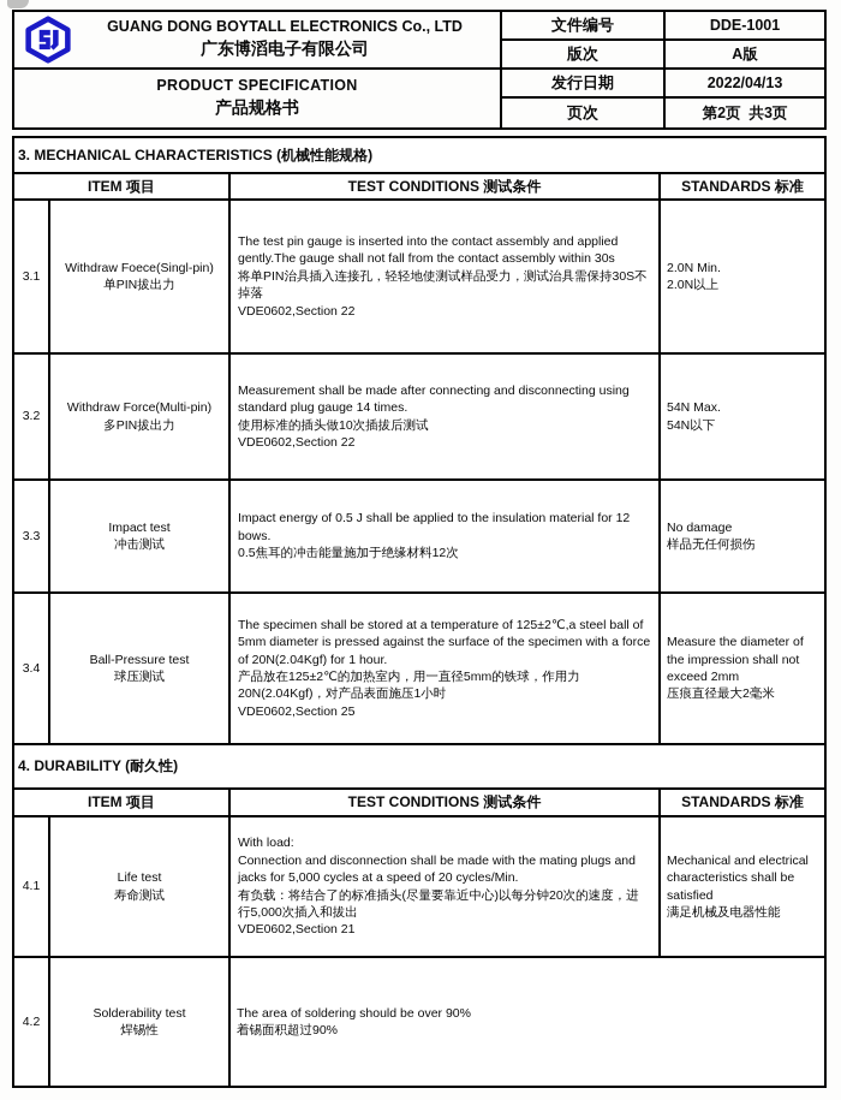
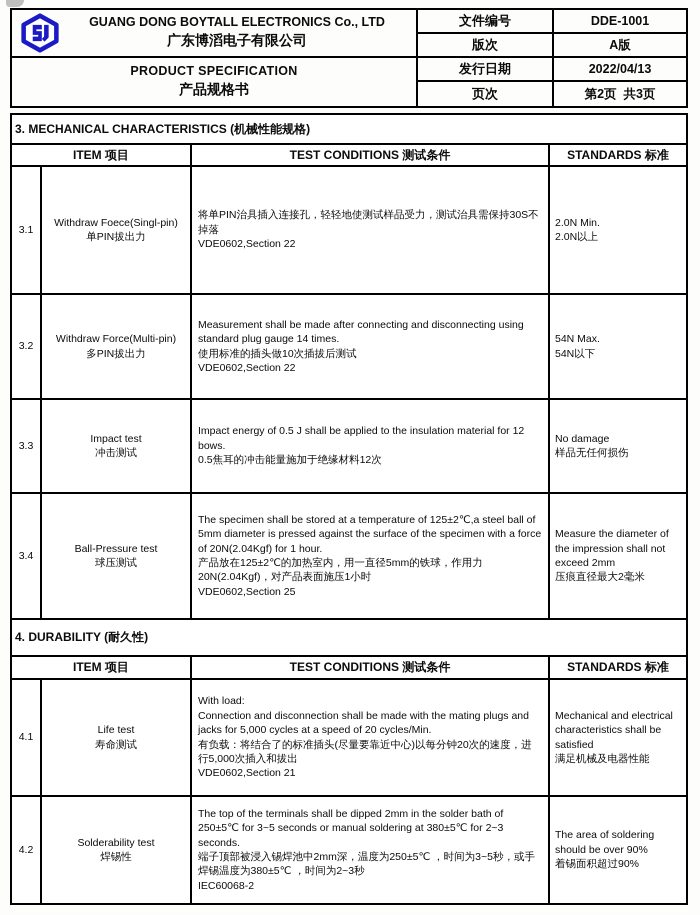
  GUANG DONG BOYTALL ELECTRONICS Co., LTD
  广东博滔电子有限公司
  PRODUCT SPECIFICATION
  产品规格书
  文件编号
  DDE-1001
  版次
  A版
  发行日期
  2022/04/13
  页次
  第2页 共3页
  3. MECHANICAL CHARACTERISTICS (机械性能规格)
  ITEM 项目
  TEST CONDITIONS 测试条件
  STANDARDS 标准
  3.1
  Withdraw Foece(Singl-pin)
  单PIN拔出力
- The test pin gauge is inserted into the contact assembly and applied gently.The gauge shall not fall from the contact assembly within 30s
  将单PIN治具插入连接孔，轻轻地使测试样品受力，测试治具需保持30S不掉落
  VDE0602,Section 22
  2.0N Min.
  2.0N以上
  3.2
  Withdraw Force(Multi-pin)
  多PIN拔出力
  Measurement shall be made after connecting and disconnecting using standard plug gauge 14 times.
  使用标准的插头做10次插拔后测试
  VDE0602,Section 22
  54N Max.
  54N以下
  3.3
  Impact test
  冲击测试
  Impact energy of 0.5 J shall be applied to the insulation material for 12 bows.
  0.5焦耳的冲击能量施加于绝缘材料12次
  No damage
  样品无任何损伤
  3.4
  Ball-Pressure test
  球压测试
  The specimen shall be stored at a temperature of 125±2℃,a steel ball of 5mm diameter is pressed against the surface of the specimen with a force of 20N(2.04Kgf) for 1 hour.
  产品放在125±2℃的加热室内，用一直径5mm的铁球，作用力20N(2.04Kgf)，对产品表面施压1小时
  VDE0602,Section 25
  Measure the diameter of the impression shall not exceed 2mm
  压痕直径最大2毫米
  4. DURABILITY (耐久性)
  ITEM 项目
  TEST CONDITIONS 测试条件
  STANDARDS 标准
  4.1
  Life test
  寿命测试
  With load:
  Connection and disconnection shall be made with the mating plugs and jacks for 5,000 cycles at a speed of 20 cycles/Min.
  有负载：将结合了的标准插头(尽量要靠近中心)以每分钟20次的速度，进行5,000次插入和拔出
  VDE0602,Section 21
  Mechanical and electrical characteristics shall be satisfied
  满足机械及电器性能
  4.2
  Solderability test
  焊锡性
+ The top of the terminals shall be dipped 2mm in the solder bath of 250±5℃ for 3~5 seconds or manual soldering at 380±5℃ for 2~3 seconds.
+ 端子顶部被浸入锡焊池中2mm深，温度为250±5℃ ，时间为3~5秒，或手焊锡温度为380±5℃ ，时间为2~3秒
+ IEC60068-2
  The area of soldering should be over 90%
  着锡面积超过90%
